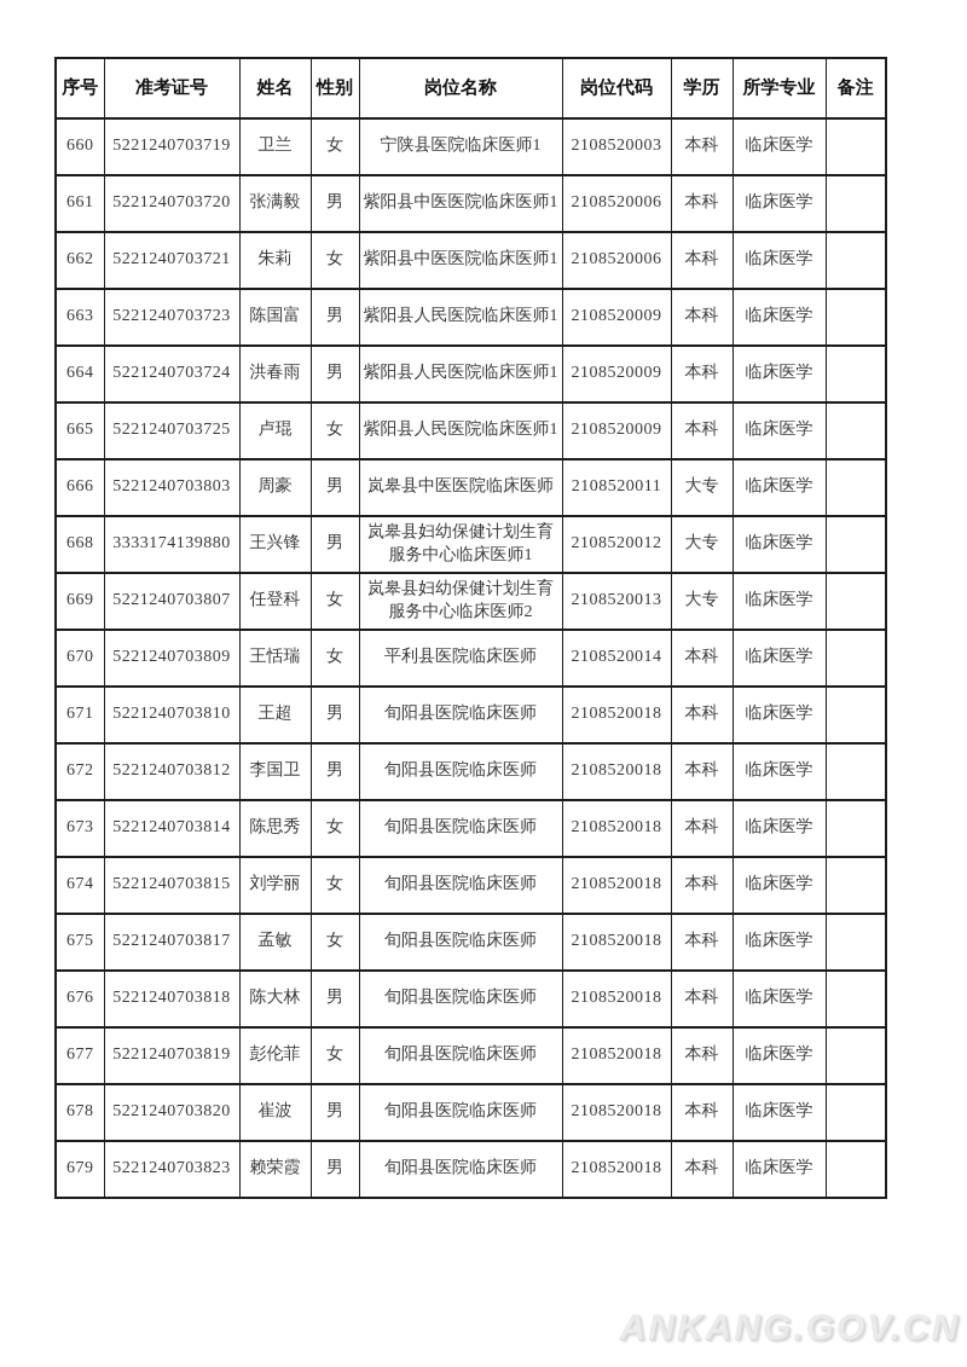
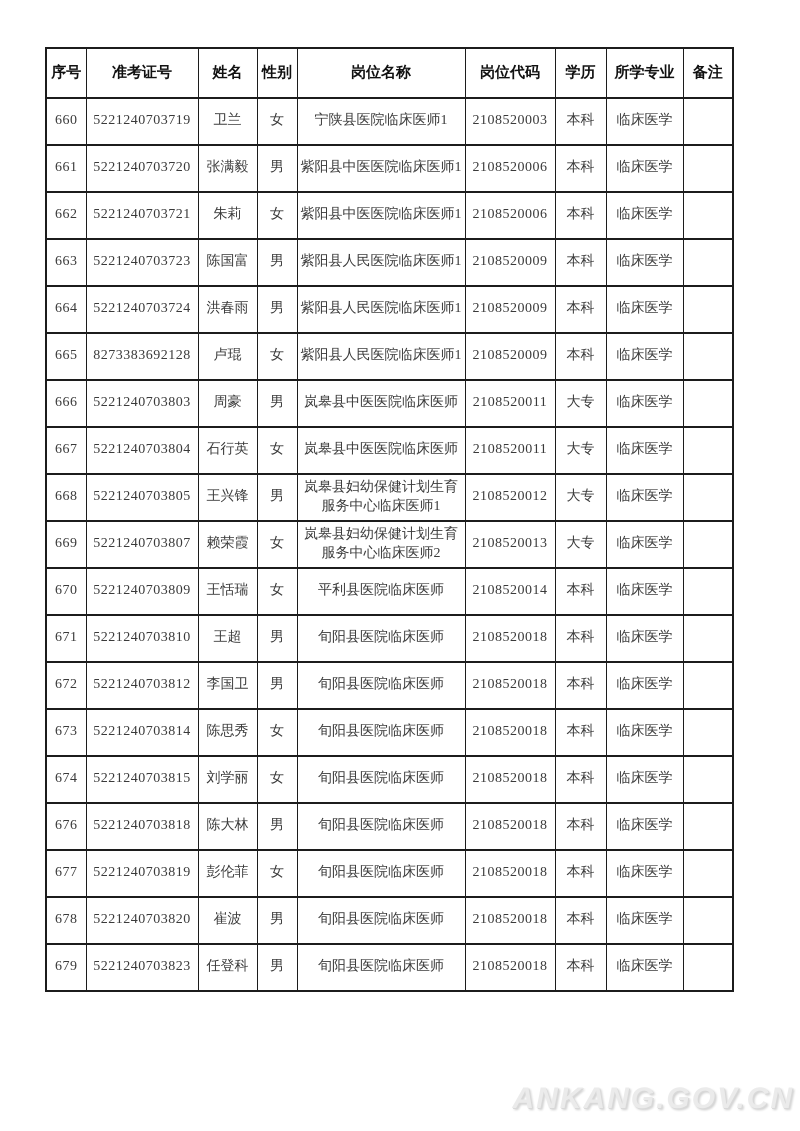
  序号	准考证号	姓名	性别	岗位名称	岗位代码	学历	所学专业	备注
  660	5221240703719	卫兰	女	宁陕县医院临床医师1	2108520003	本科	临床医学
  661	5221240703720	张满毅	男	紫阳县中医医院临床医师1	2108520006	本科	临床医学
  662	5221240703721	朱莉	女	紫阳县中医医院临床医师1	2108520006	本科	临床医学
  663	5221240703723	陈国富	男	紫阳县人民医院临床医师1	2108520009	本科	临床医学
  664	5221240703724	洪春雨	男	紫阳县人民医院临床医师1	2108520009	本科	临床医学
- 665	5221240703725	卢琨	女	紫阳县人民医院临床医师1	2108520009	本科	临床医学
+ 665	8273383692128	卢琨	女	紫阳县人民医院临床医师1	2108520009	本科	临床医学
  666	5221240703803	周豪	男	岚皋县中医医院临床医师	2108520011	大专	临床医学
+ 667	5221240703804	石行英	女	岚皋县中医医院临床医师	2108520011	大专	临床医学
- 668	3333174139880	王兴锋	男	岚皋县妇幼保健计划生育服务中心临床医师1	2108520012	大专	临床医学
+ 668	5221240703805	王兴锋	男	岚皋县妇幼保健计划生育服务中心临床医师1	2108520012	大专	临床医学
- 669	5221240703807	任登科	女	岚皋县妇幼保健计划生育服务中心临床医师2	2108520013	大专	临床医学
+ 669	5221240703807	赖荣霞	女	岚皋县妇幼保健计划生育服务中心临床医师2	2108520013	大专	临床医学
  670	5221240703809	王恬瑞	女	平利县医院临床医师	2108520014	本科	临床医学
  671	5221240703810	王超	男	旬阳县医院临床医师	2108520018	本科	临床医学
  672	5221240703812	李国卫	男	旬阳县医院临床医师	2108520018	本科	临床医学
  673	5221240703814	陈思秀	女	旬阳县医院临床医师	2108520018	本科	临床医学
  674	5221240703815	刘学丽	女	旬阳县医院临床医师	2108520018	本科	临床医学
- 675	5221240703817	孟敏	女	旬阳县医院临床医师	2108520018	本科	临床医学
  676	5221240703818	陈大林	男	旬阳县医院临床医师	2108520018	本科	临床医学
  677	5221240703819	彭伦菲	女	旬阳县医院临床医师	2108520018	本科	临床医学
  678	5221240703820	崔波	男	旬阳县医院临床医师	2108520018	本科	临床医学
- 679	5221240703823	赖荣霞	男	旬阳县医院临床医师	2108520018	本科	临床医学
+ 679	5221240703823	任登科	男	旬阳县医院临床医师	2108520018	本科	临床医学
  ANKANG.GOV.CN
